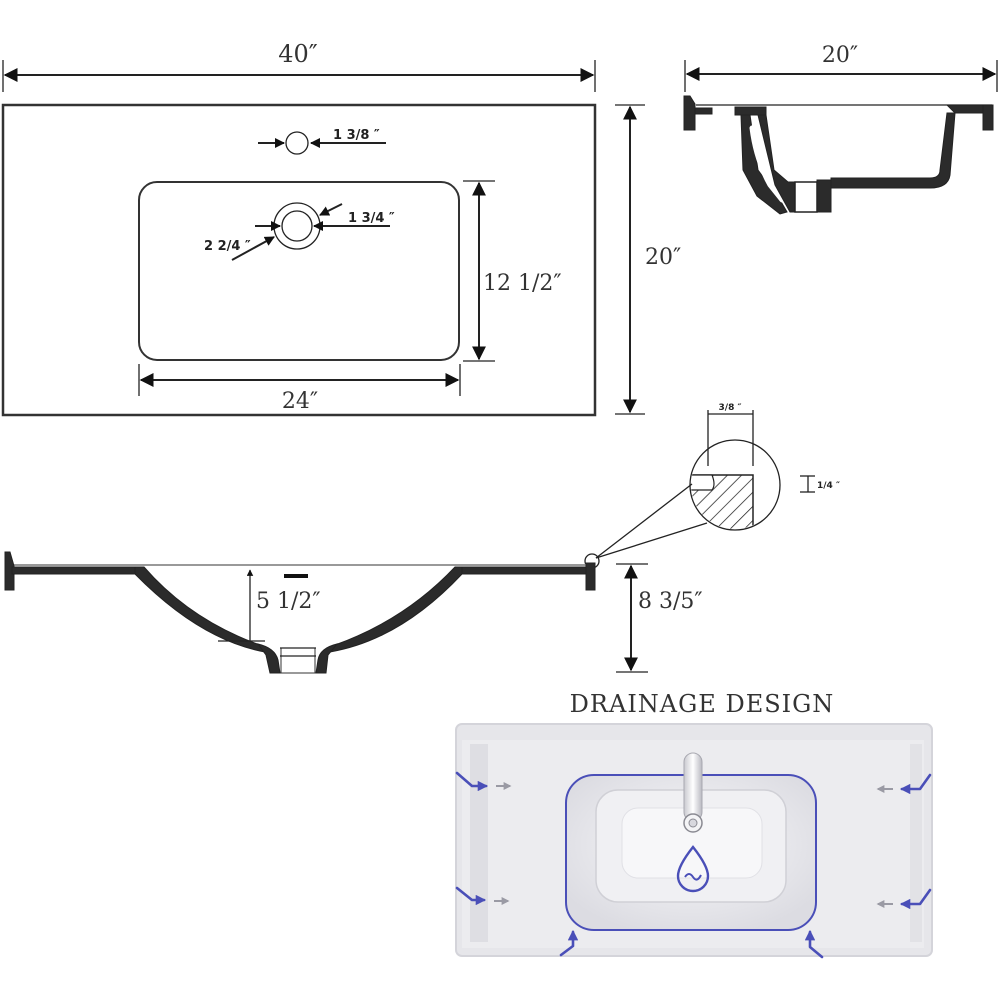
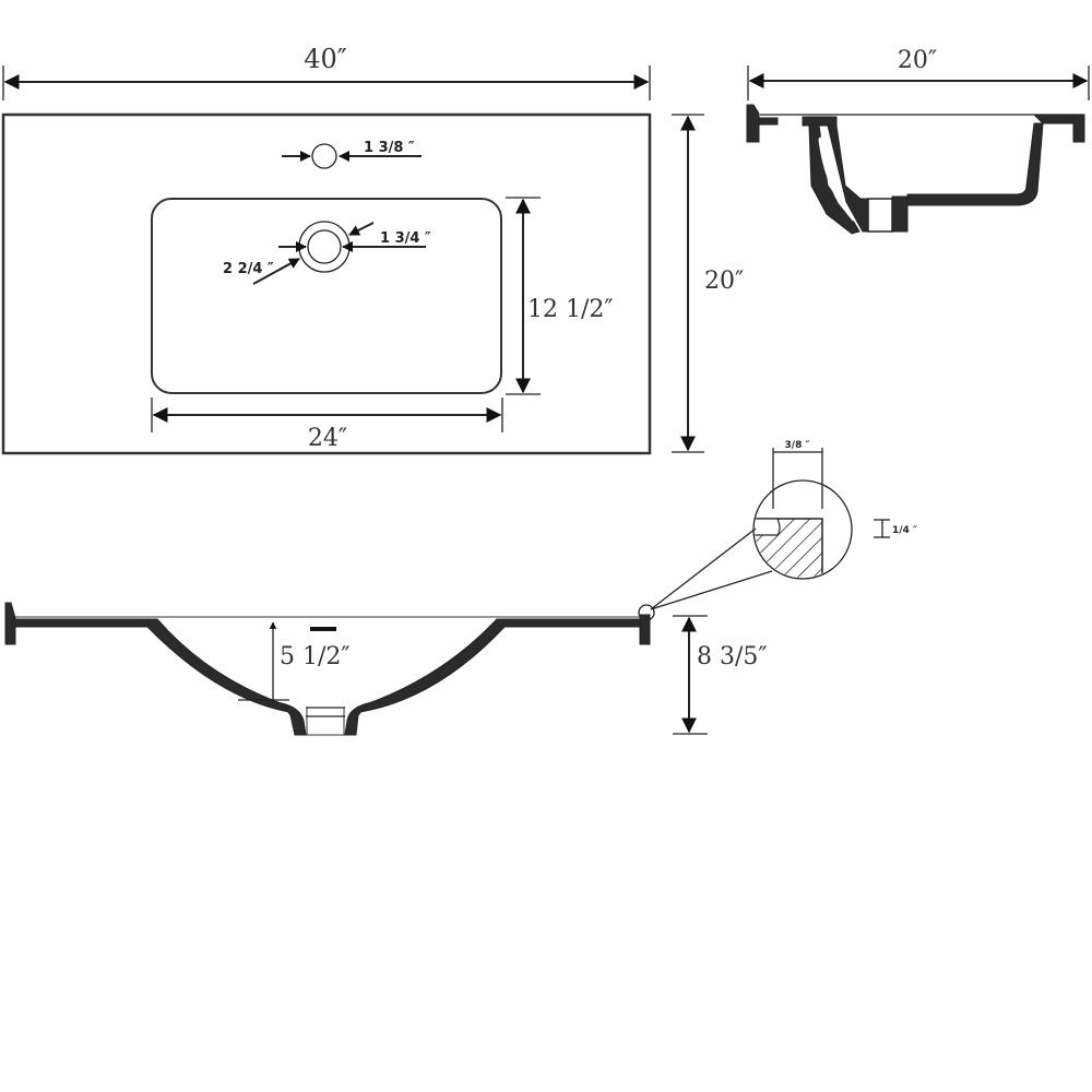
  40″
  1 3/8 ″
  1 3/4 ″
  2 2/4 ″
  12 1/2″
  24″
  20″
  20″
  3/8 ″
  1/4 ″
  5 1/2″
  8 3/5″
- DRAINAGE DESIGN
